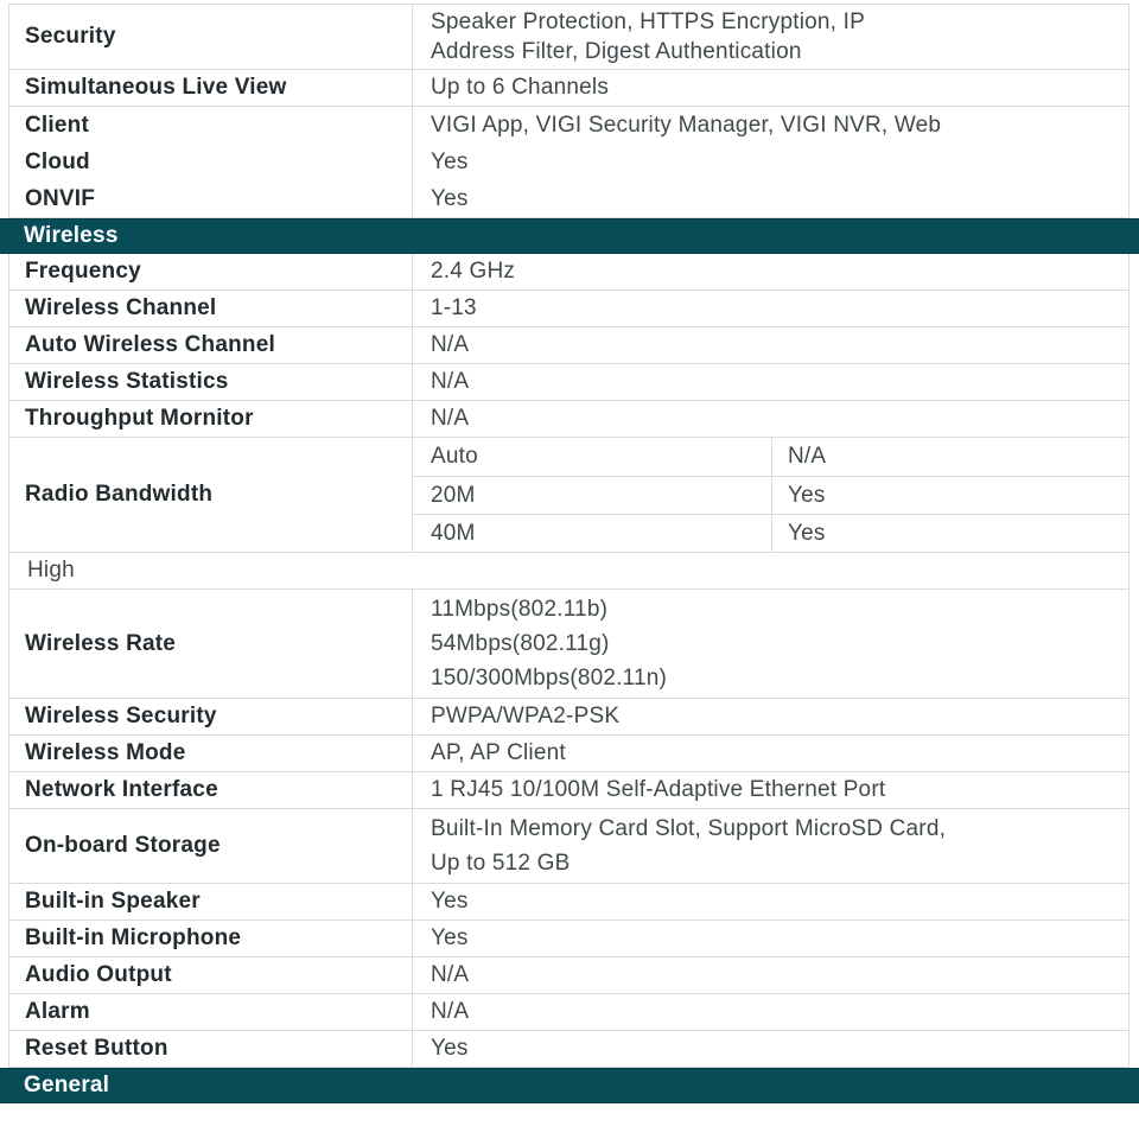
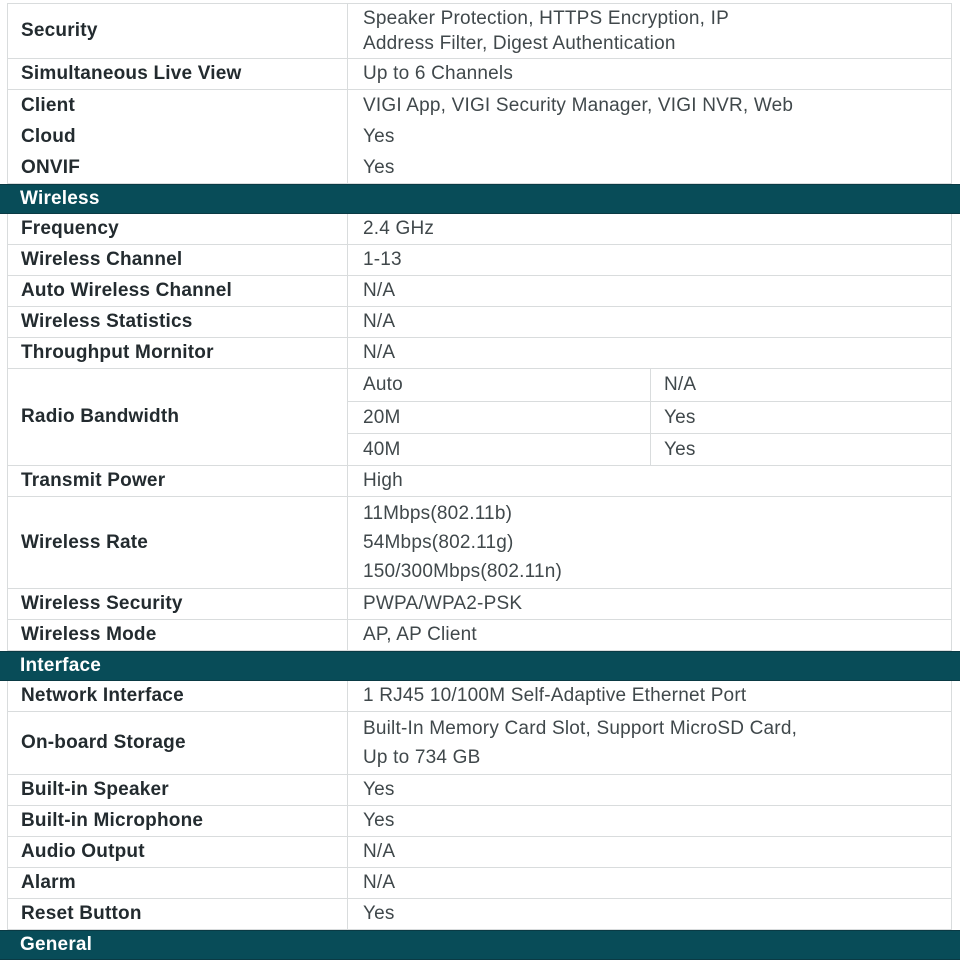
  Security
  Speaker Protection, HTTPS Encryption, IP
  Address Filter, Digest Authentication
  Simultaneous Live View
  Up to 6 Channels
  Client
  Cloud
  ONVIF
  VIGI App, VIGI Security Manager, VIGI NVR, Web
  Yes
  Yes
  Wireless
  Frequency
  2.4 GHz
  Wireless Channel
  1-13
  Auto Wireless Channel
  N/A
  Wireless Statistics
  N/A
  Throughput Mornitor
  N/A
  Radio Bandwidth
  Auto
  N/A
  20M
  Yes
  40M
  Yes
+ Transmit Power
  High
  Wireless Rate
  11Mbps(802.11b)
  54Mbps(802.11g)
  150/300Mbps(802.11n)
  Wireless Security
  PWPA/WPA2-PSK
  Wireless Mode
  AP, AP Client
+ Interface
  Network Interface
  1 RJ45 10/100M Self-Adaptive Ethernet Port
  On-board Storage
  Built-In Memory Card Slot, Support MicroSD Card,
- Up to 512 GB
+ Up to 734 GB
  Built-in Speaker
  Yes
  Built-in Microphone
  Yes
  Audio Output
  N/A
  Alarm
  N/A
  Reset Button
  Yes
  General
